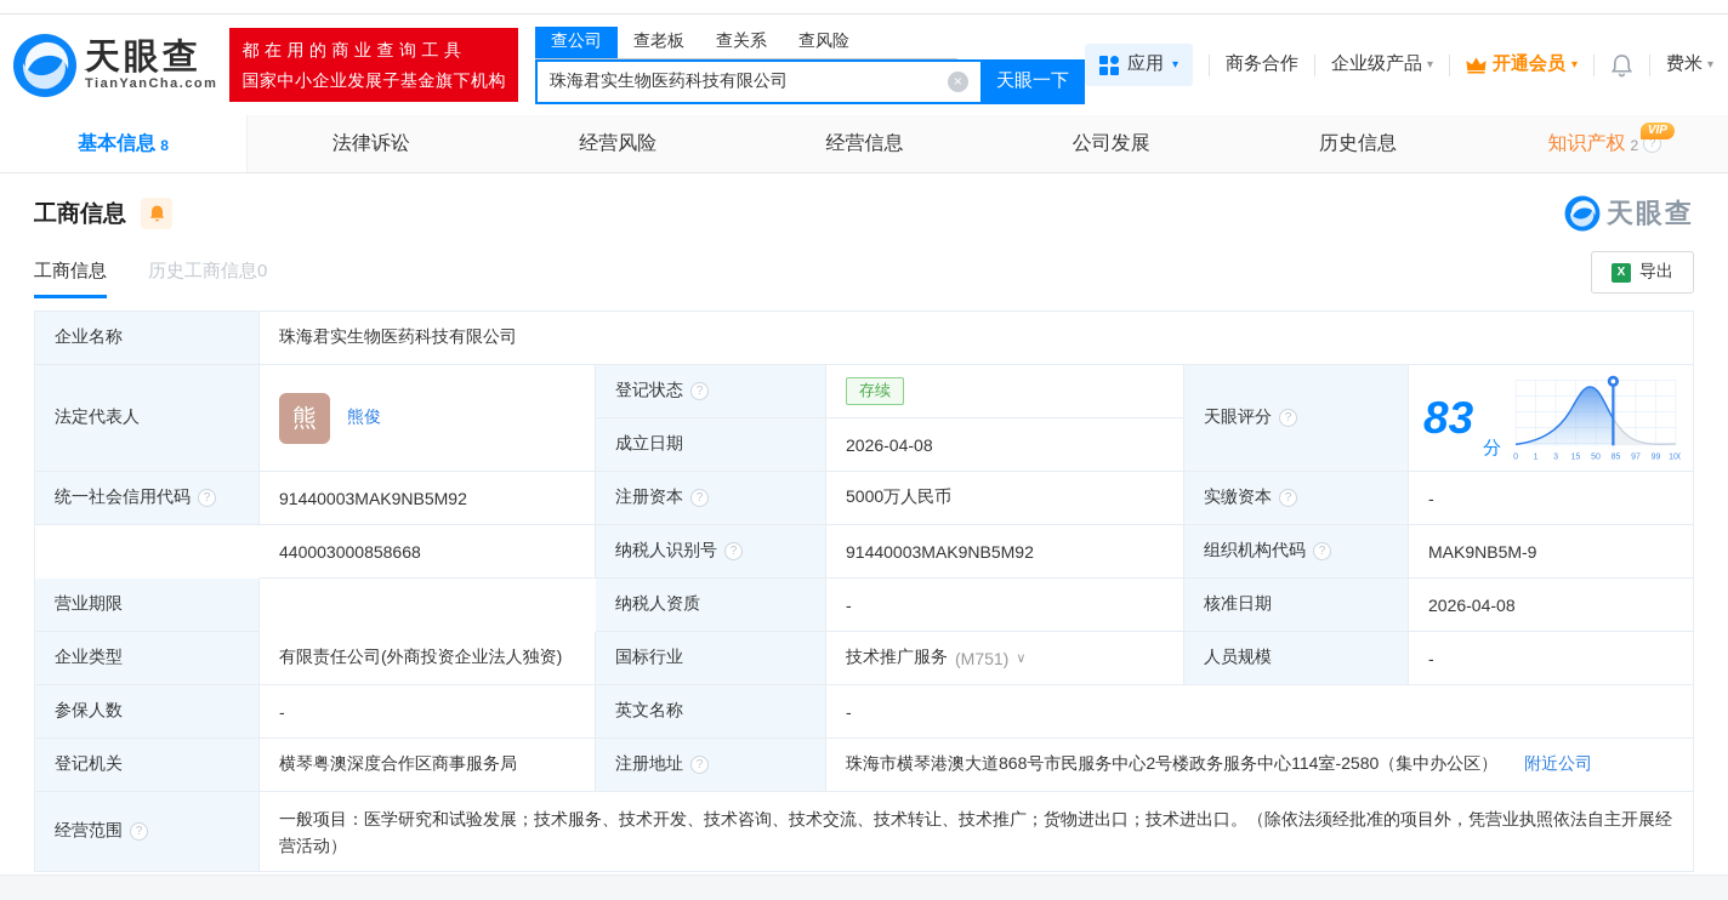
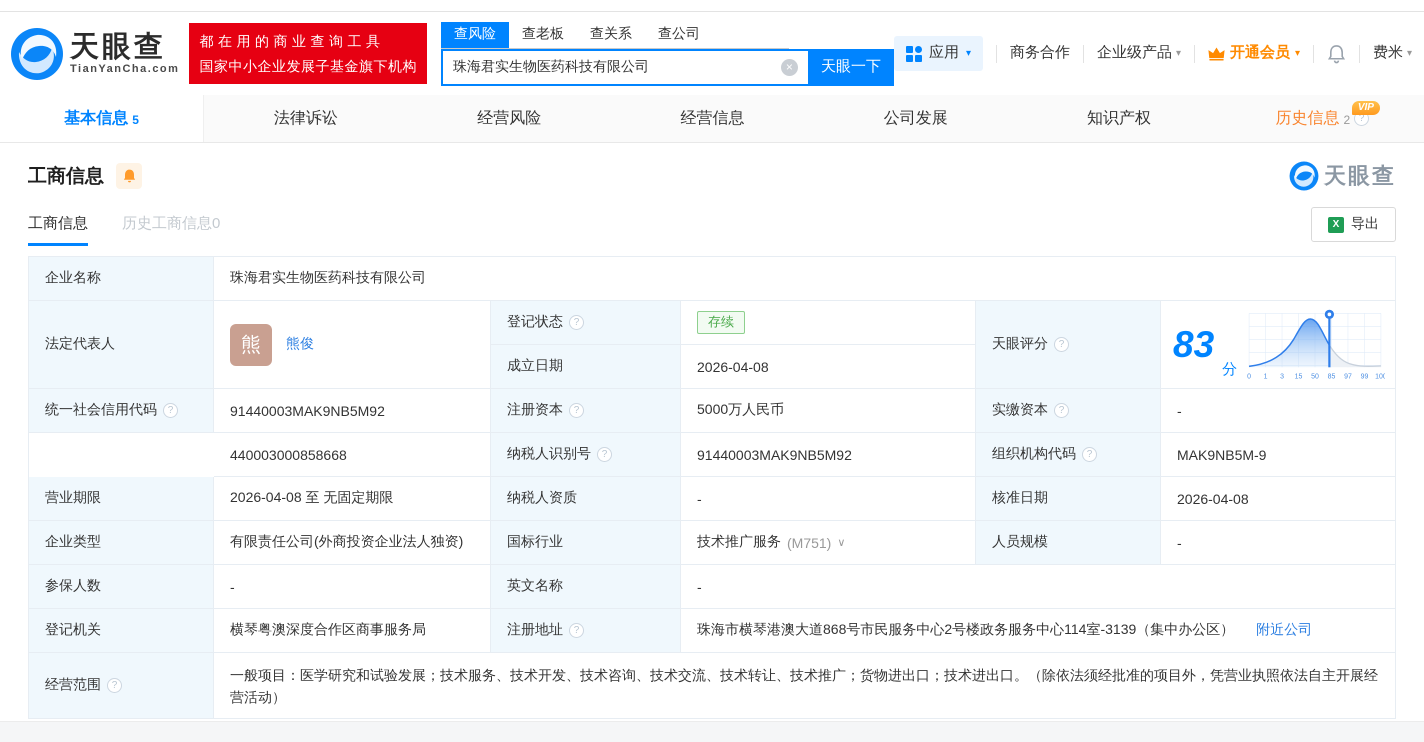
  天眼查
  TianYanCha.com
  都在用的商业查询工具
  国家中小企业发展子基金旗下机构
- 查公司
+ 查风险
  查老板
  查关系
- 查风险
+ 查公司
  珠海君实生物医药科技有限公司
  ×
  天眼一下
  应用
  ▾
  商务合作
  企业级产品
  ▾
  开通会员
  ▾
  费米
  ▾
  基本信息
- 8
+ 5
  法律诉讼
  经营风险
  经营信息
  公司发展
- 历史信息
+ 知识产权
  VIP
- 知识产权
+ 历史信息
  2
  ?
  工商信息
  天眼查
  工商信息
  历史工商信息0
  X
  导出
  企业名称
  珠海君实生物医药科技有限公司
  法定代表人
  熊
  熊俊
  登记状态
  ?
  存续
  天眼评分
  ?
  83
  分
  成立日期
  2026-04-08
  统一社会信用代码
  ?
  91440003MAK9NB5M92
  注册资本
  ?
  5000万人民币
  实缴资本
  ?
  -
  440003000858668
  纳税人识别号
  ?
  91440003MAK9NB5M92
  组织机构代码
  ?
  MAK9NB5M-9
  营业期限
+ 2026-04-08 至 无固定期限
  纳税人资质
  -
  核准日期
  2026-04-08
  企业类型
  有限责任公司(外商投资企业法人独资)
  国标行业
  技术推广服务
  (M751)
  ∨
  人员规模
  -
  参保人数
  -
  英文名称
  -
  登记机关
  横琴粤澳深度合作区商事服务局
  注册地址
  ?
- 珠海市横琴港澳大道868号市民服务中心2号楼政务服务中心114室-2580（集中办公区）
+ 珠海市横琴港澳大道868号市民服务中心2号楼政务服务中心114室-3139（集中办公区）
  附近公司
  经营范围
  ?
  一般项目：医学研究和试验发展；技术服务、技术开发、技术咨询、技术交流、技术转让、技术推广；货物进出口；技术进出口。（除依法须经批准的项目外，凭营业执照依法自主开展经营活动）
